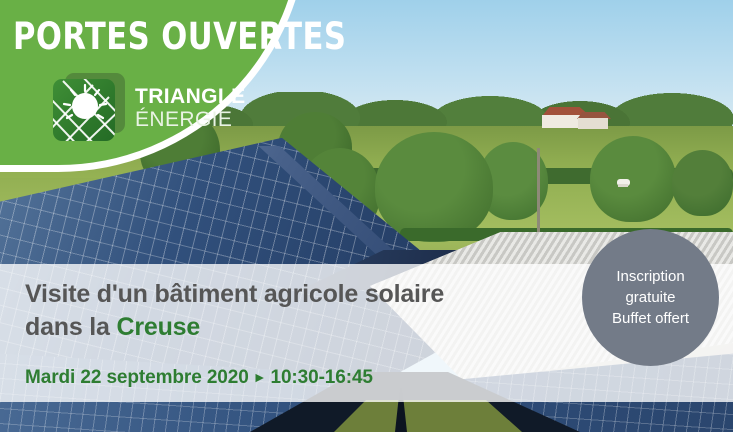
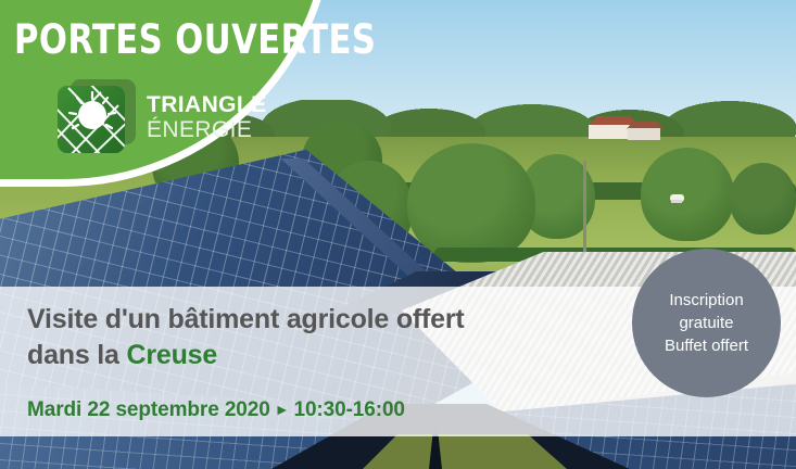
  PORTES OUVERTES
  TRIANGLE
  ÉNERGIE
- Visite d'un bâtiment agricole solaire
+ Visite d'un bâtiment agricole offert
  dans la Creuse
- Mardi 22 septembre 2020 ► 10:30-16:45
+ Mardi 22 septembre 2020 ► 10:30-16:00
  Inscription
  gratuite
  Buffet offert
